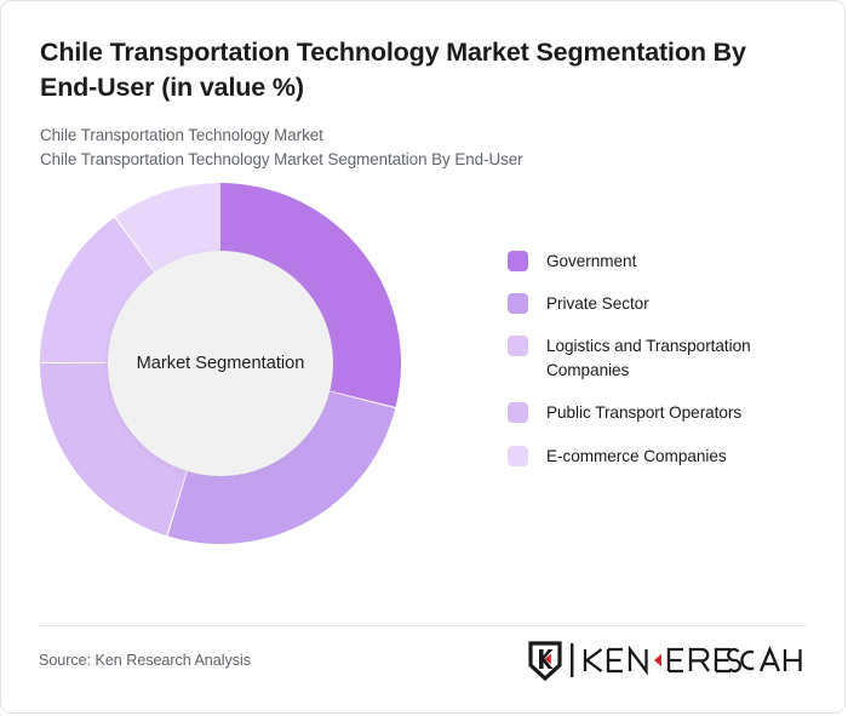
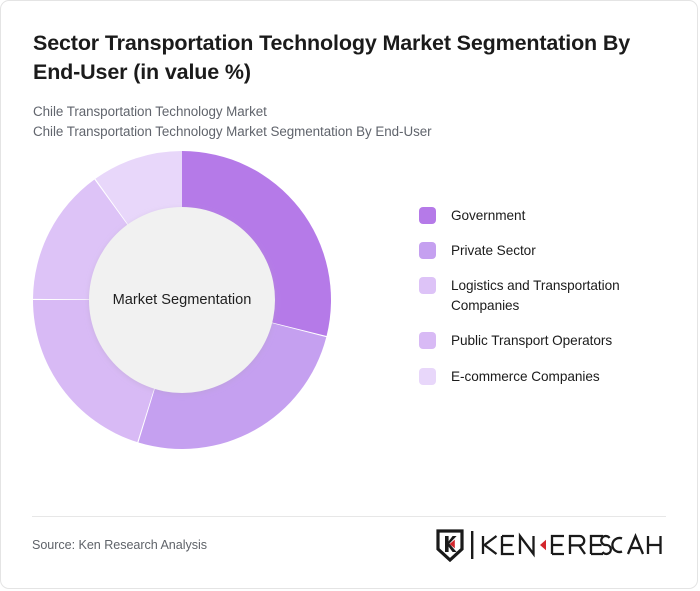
- Chile Transportation Technology Market Segmentation By End-User (in value %)
+ Sector Transportation Technology Market Segmentation By End-User (in value %)
  Chile Transportation Technology Market
  Chile Transportation Technology Market Segmentation By End-User
  Market Segmentation
  Government
  Private Sector
  Logistics and Transportation Companies
  Public Transport Operators
  E-commerce Companies
  Source: Ken Research Analysis
